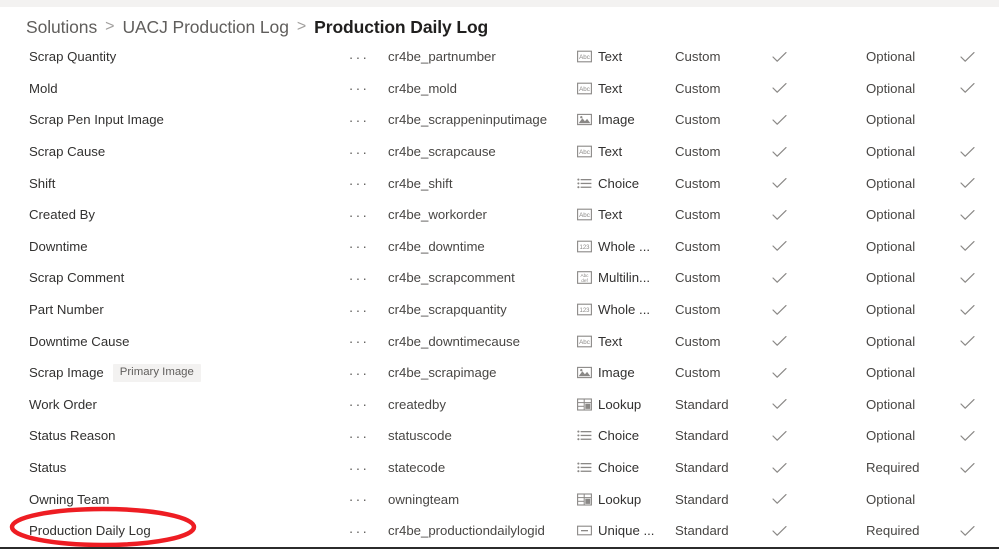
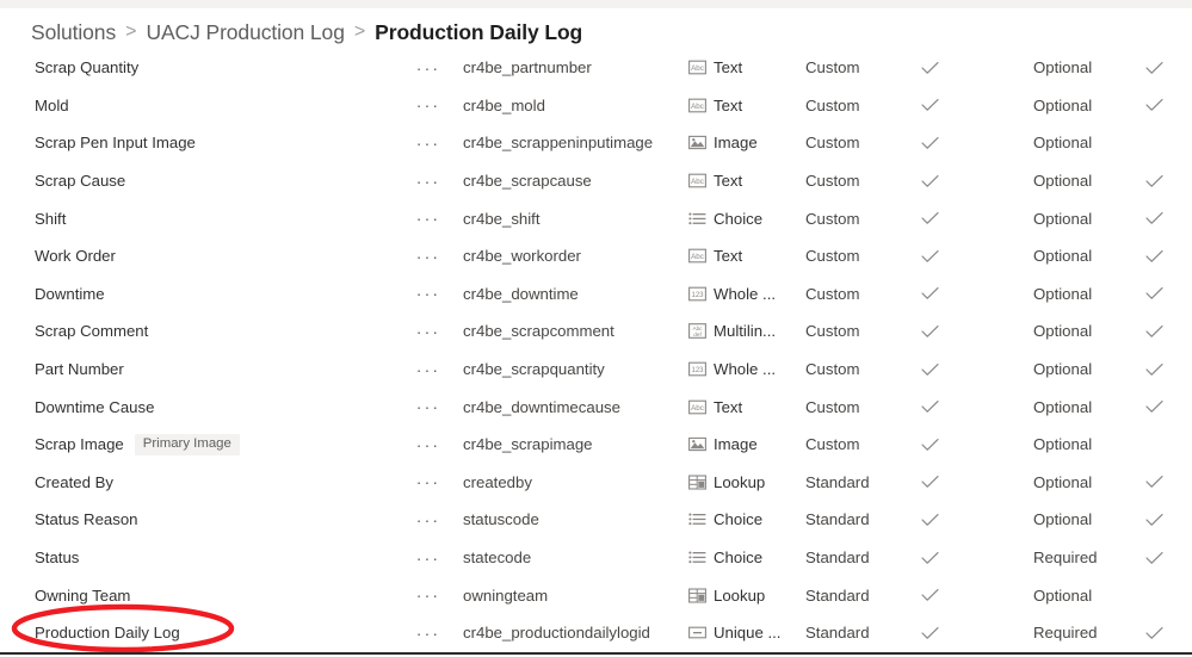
  Solutions
  >
  UACJ Production Log
  >
  Production Daily Log
  Scrap Quantity
  ···
  cr4be_partnumber
  Text
  Custom
  Optional
  Mold
  ···
  cr4be_mold
  Text
  Custom
  Optional
  Scrap Pen Input Image
  ···
  cr4be_scrappeninputimage
  Image
  Custom
  Optional
  Scrap Cause
  ···
  cr4be_scrapcause
  Text
  Custom
  Optional
  Shift
  ···
  cr4be_shift
  Choice
  Custom
  Optional
- Created By
+ Work Order
  ···
  cr4be_workorder
  Text
  Custom
  Optional
  Downtime
  ···
  cr4be_downtime
  Whole ...
  Custom
  Optional
  Scrap Comment
  ···
  cr4be_scrapcomment
  Multilin...
  Custom
  Optional
  Part Number
  ···
  cr4be_scrapquantity
  Whole ...
  Custom
  Optional
  Downtime Cause
  ···
  cr4be_downtimecause
  Text
  Custom
  Optional
  Scrap Image
  Primary Image
  ···
  cr4be_scrapimage
  Image
  Custom
  Optional
- Work Order
+ Created By
  ···
  createdby
  Lookup
  Standard
  Optional
  Status Reason
  ···
  statuscode
  Choice
  Standard
  Optional
  Status
  ···
  statecode
  Choice
  Standard
  Required
  Owning Team
  ···
  owningteam
  Lookup
  Standard
  Optional
  Production Daily Log
  ···
  cr4be_productiondailylogid
  Unique ...
  Standard
  Required
